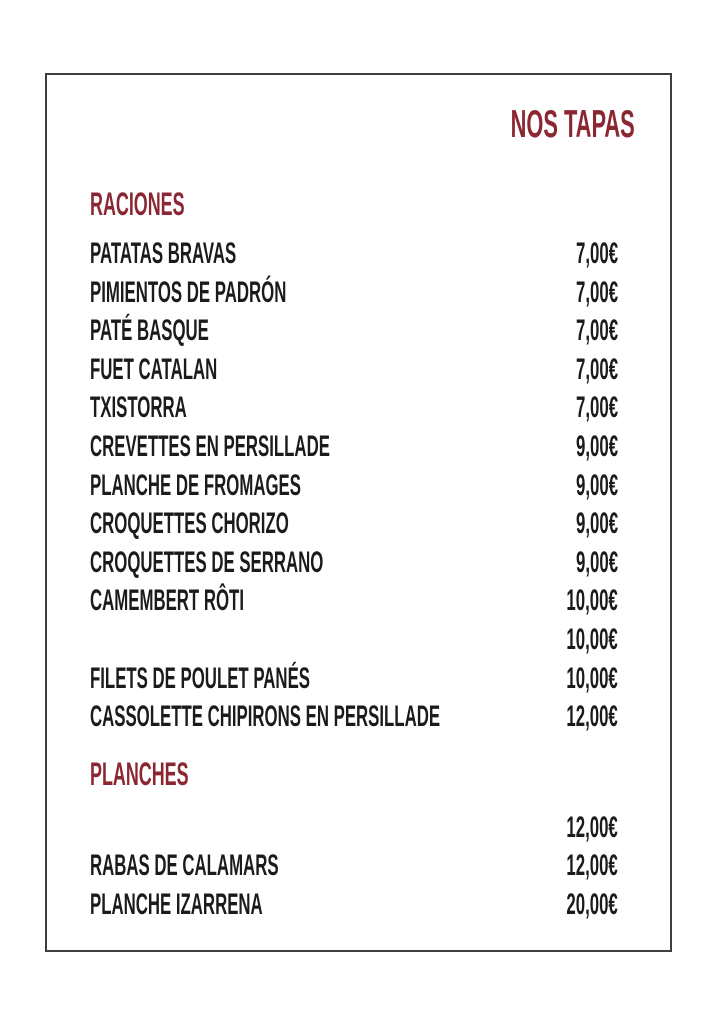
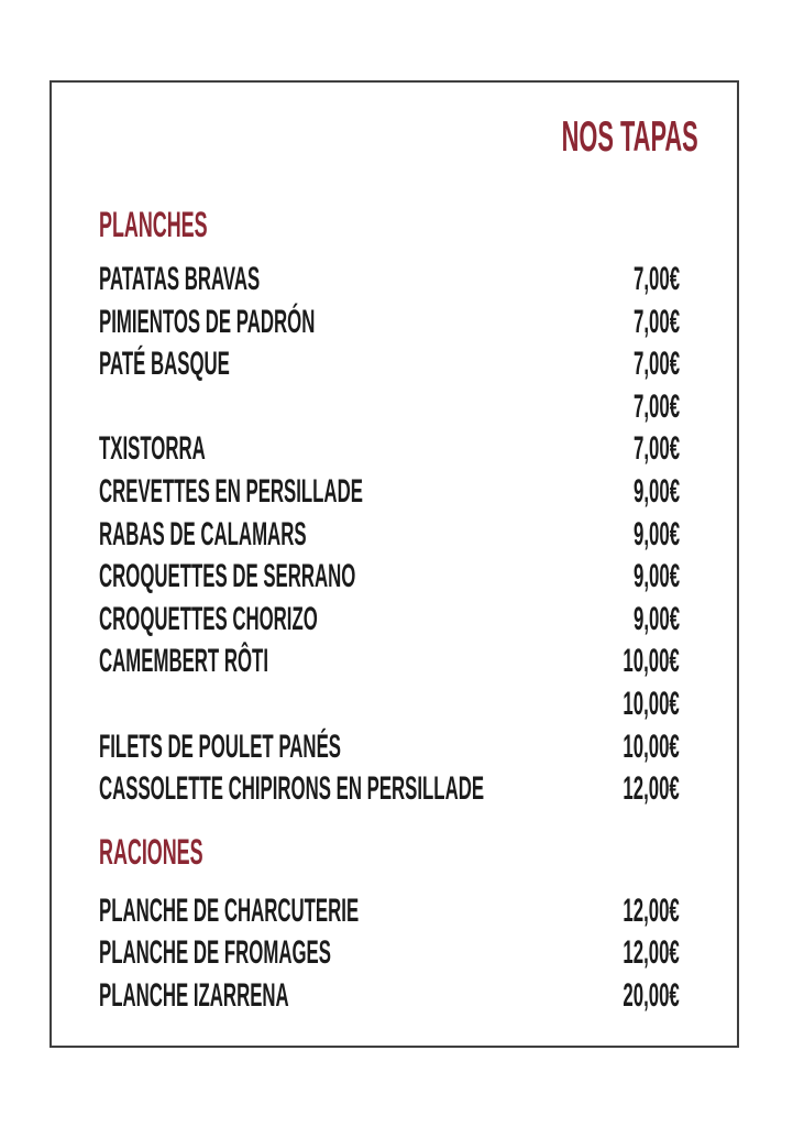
  NOS TAPAS
- RACIONES
+ PLANCHES
  PATATAS BRAVAS
  7,00€
  PIMIENTOS DE PADRÓN
  7,00€
  PATÉ BASQUE
  7,00€
- FUET CATALAN
  7,00€
  TXISTORRA
  7,00€
  CREVETTES EN PERSILLADE
  9,00€
- PLANCHE DE FROMAGES
+ RABAS DE CALAMARS
  9,00€
- CROQUETTES CHORIZO
+ CROQUETTES DE SERRANO
  9,00€
- CROQUETTES DE SERRANO
+ CROQUETTES CHORIZO
  9,00€
  CAMEMBERT RÔTI
  10,00€
  10,00€
  FILETS DE POULET PANÉS
  10,00€
  CASSOLETTE CHIPIRONS EN PERSILLADE
  12,00€
- PLANCHES
+ RACIONES
+ PLANCHE DE CHARCUTERIE
  12,00€
- RABAS DE CALAMARS
+ PLANCHE DE FROMAGES
  12,00€
  PLANCHE IZARRENA
  20,00€
